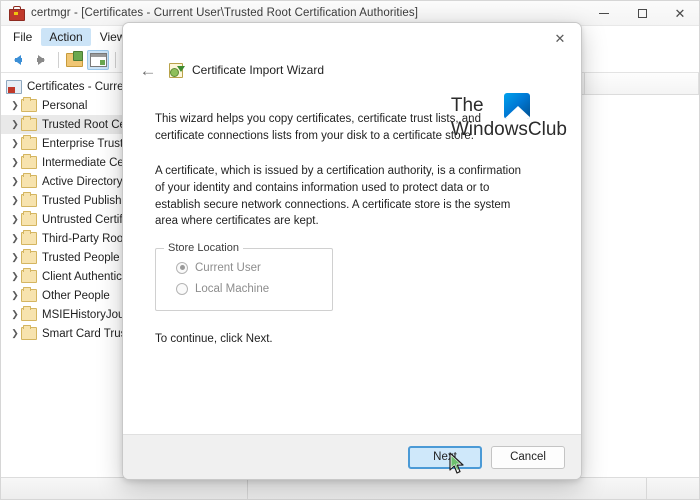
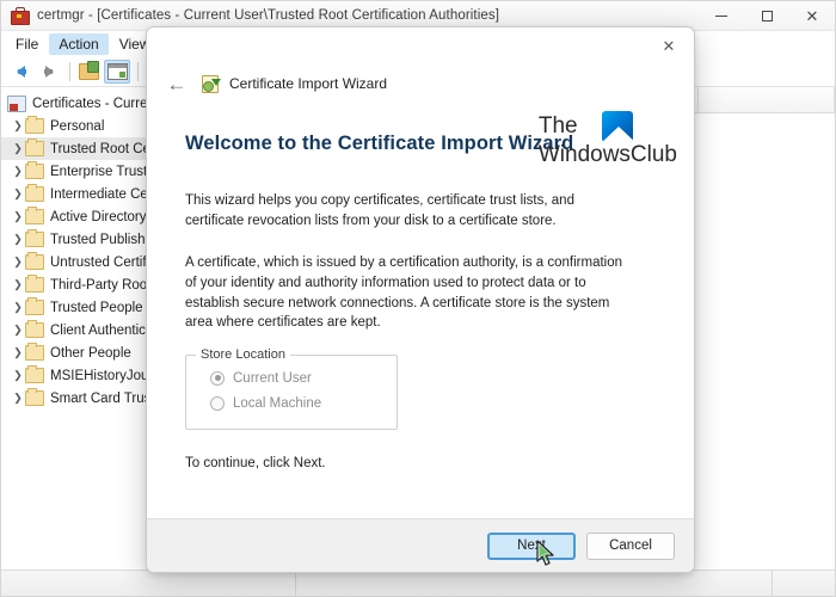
  certmgr - [Certificates - Current User\Trusted Root Certification Authorities]
  ✕
  File
  Action
  Vie
  Certificates - Curre
  ❯
  Personal
  ❯
  Trusted Root C
  ❯
  Enterprise Trus
  ❯
  Intermediate Ce
  ❯
  Active Directory
  ❯
  Trusted Publish
  ❯
  Untrusted Certif
  ❯
  Third-Party Roo
  ❯
  Trusted People
  ❯
  Client Authentic
  ❯
  Other People
  ❯
  MSIEHistoryJo
  ❯
  Smart Card Tru
  ✕
  ←
  Certificate Import Wizard
  The
  WindowsClub
+ Welcome to the Certificate Import Wizard
- This wizard helps you copy certificates, certificate trust lists, and certificate connections lists from your disk to a certificate store.
+ This wizard helps you copy certificates, certificate trust lists, and certificate revocation lists from your disk to a certificate store.
- A certificate, which is issued by a certification authority, is a confirmation of your identity and contains information used to protect data or to establish secure network connections. A certificate store is the system area where certificates are kept.
+ A certificate, which is issued by a certification authority, is a confirmation of your identity and authority information used to protect data or to establish secure network connections. A certificate store is the system area where certificates are kept.
  Store Location
  Current User
  Local Machine
  To continue, click Next.
  Net
  Cancel
